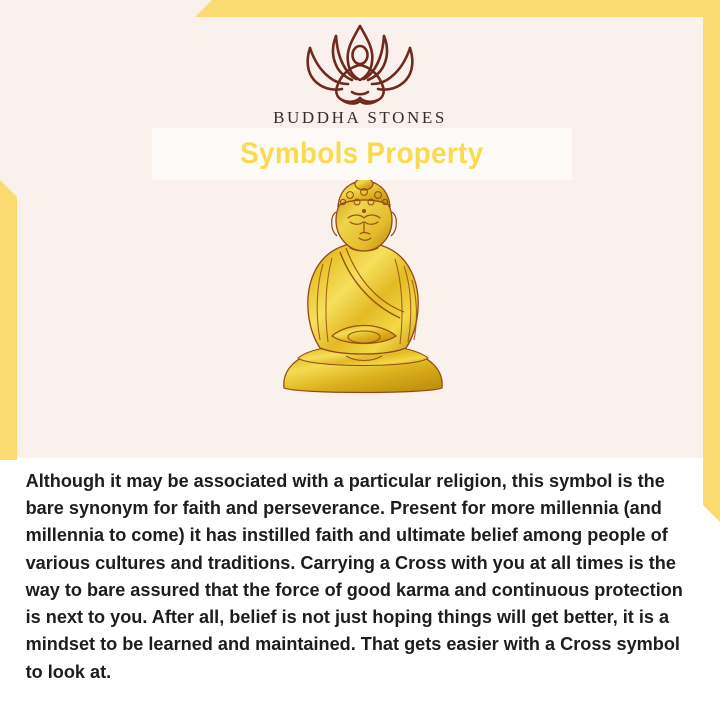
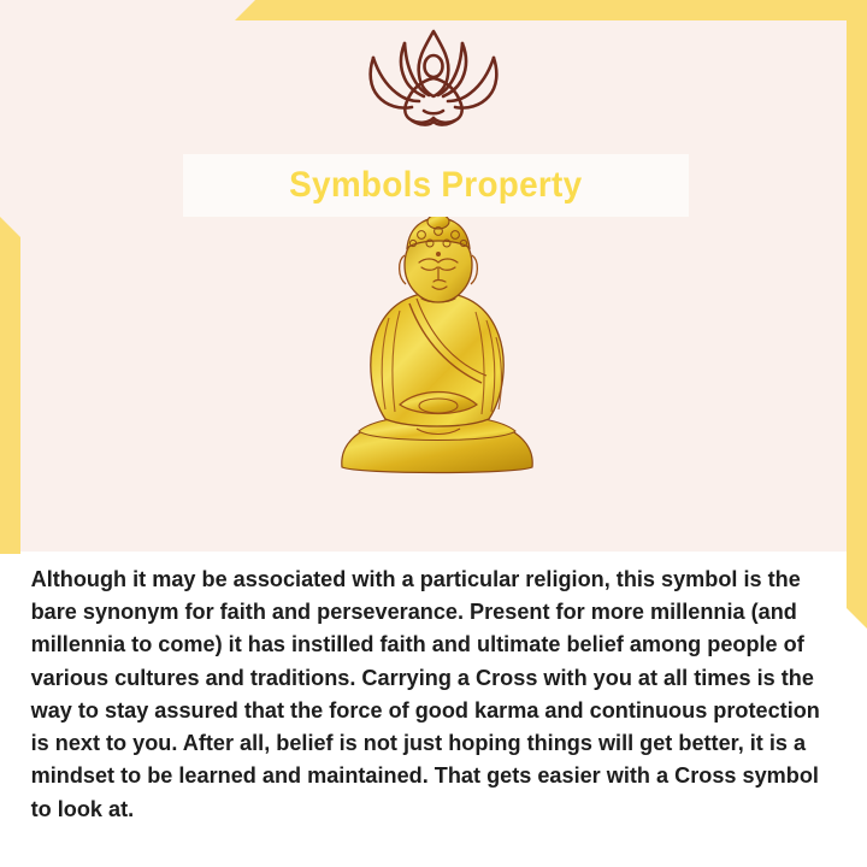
- BUDDHA STONES
  Symbols Property
- Although it may be associated with a particular religion, this symbol is the bare synonym for faith and perseverance. Present for more millennia (and millennia to come) it has instilled faith and ultimate belief among people of various cultures and traditions. Carrying a Cross with you at all times is the way to bare assured that the force of good karma and continuous protection is next to you. After all, belief is not just hoping things will get better, it is a mindset to be learned and maintained. That gets easier with a Cross symbol to look at.
+ Although it may be associated with a particular religion, this symbol is the bare synonym for faith and perseverance. Present for more millennia (and millennia to come) it has instilled faith and ultimate belief among people of various cultures and traditions. Carrying a Cross with you at all times is the way to stay assured that the force of good karma and continuous protection is next to you. After all, belief is not just hoping things will get better, it is a mindset to be learned and maintained. That gets easier with a Cross symbol to look at.
